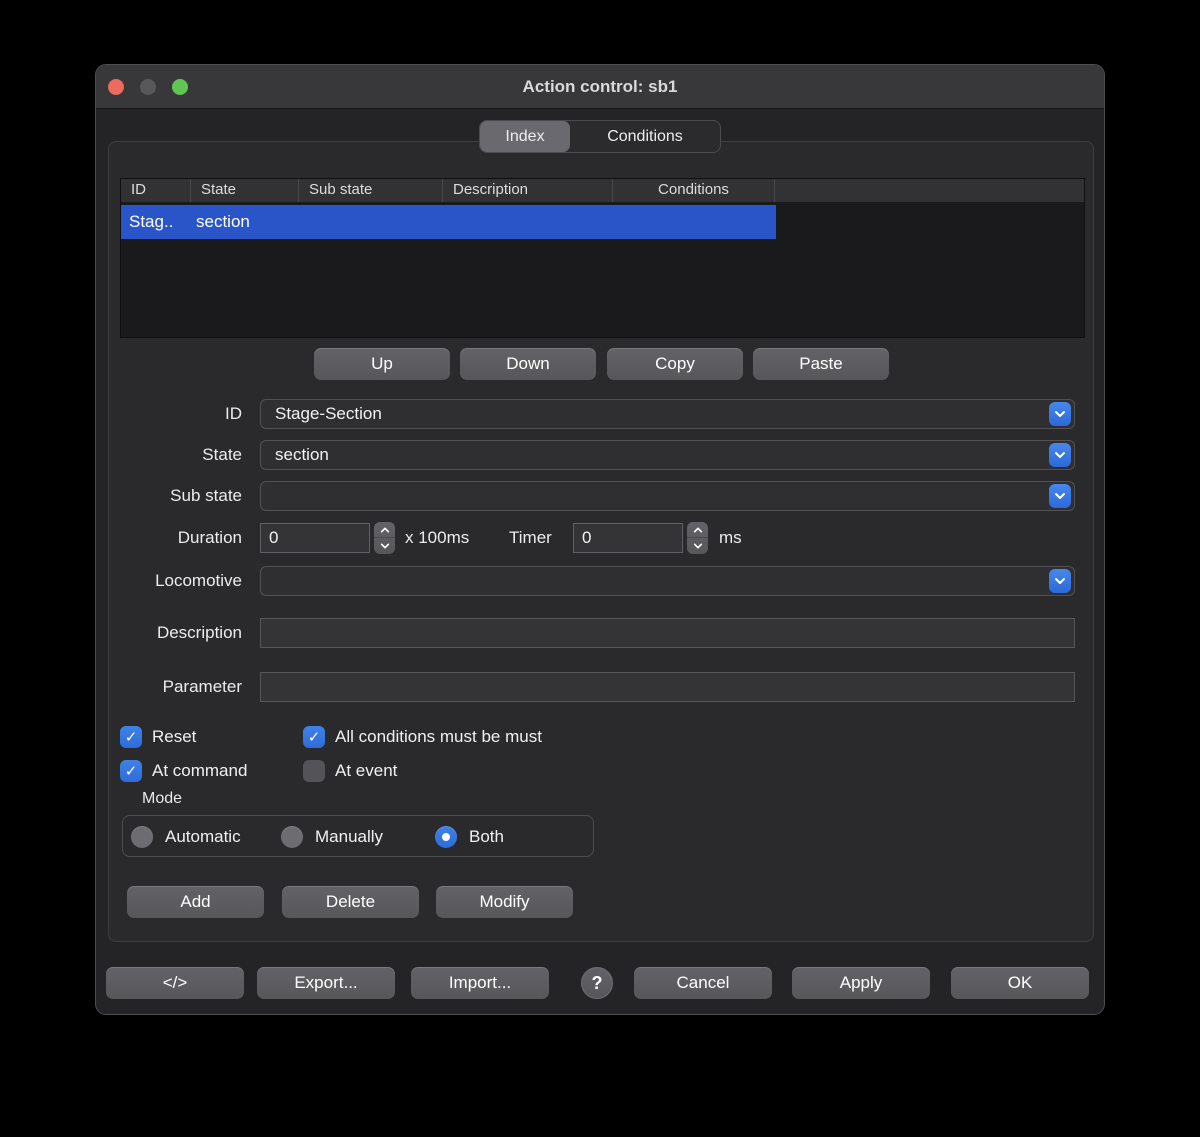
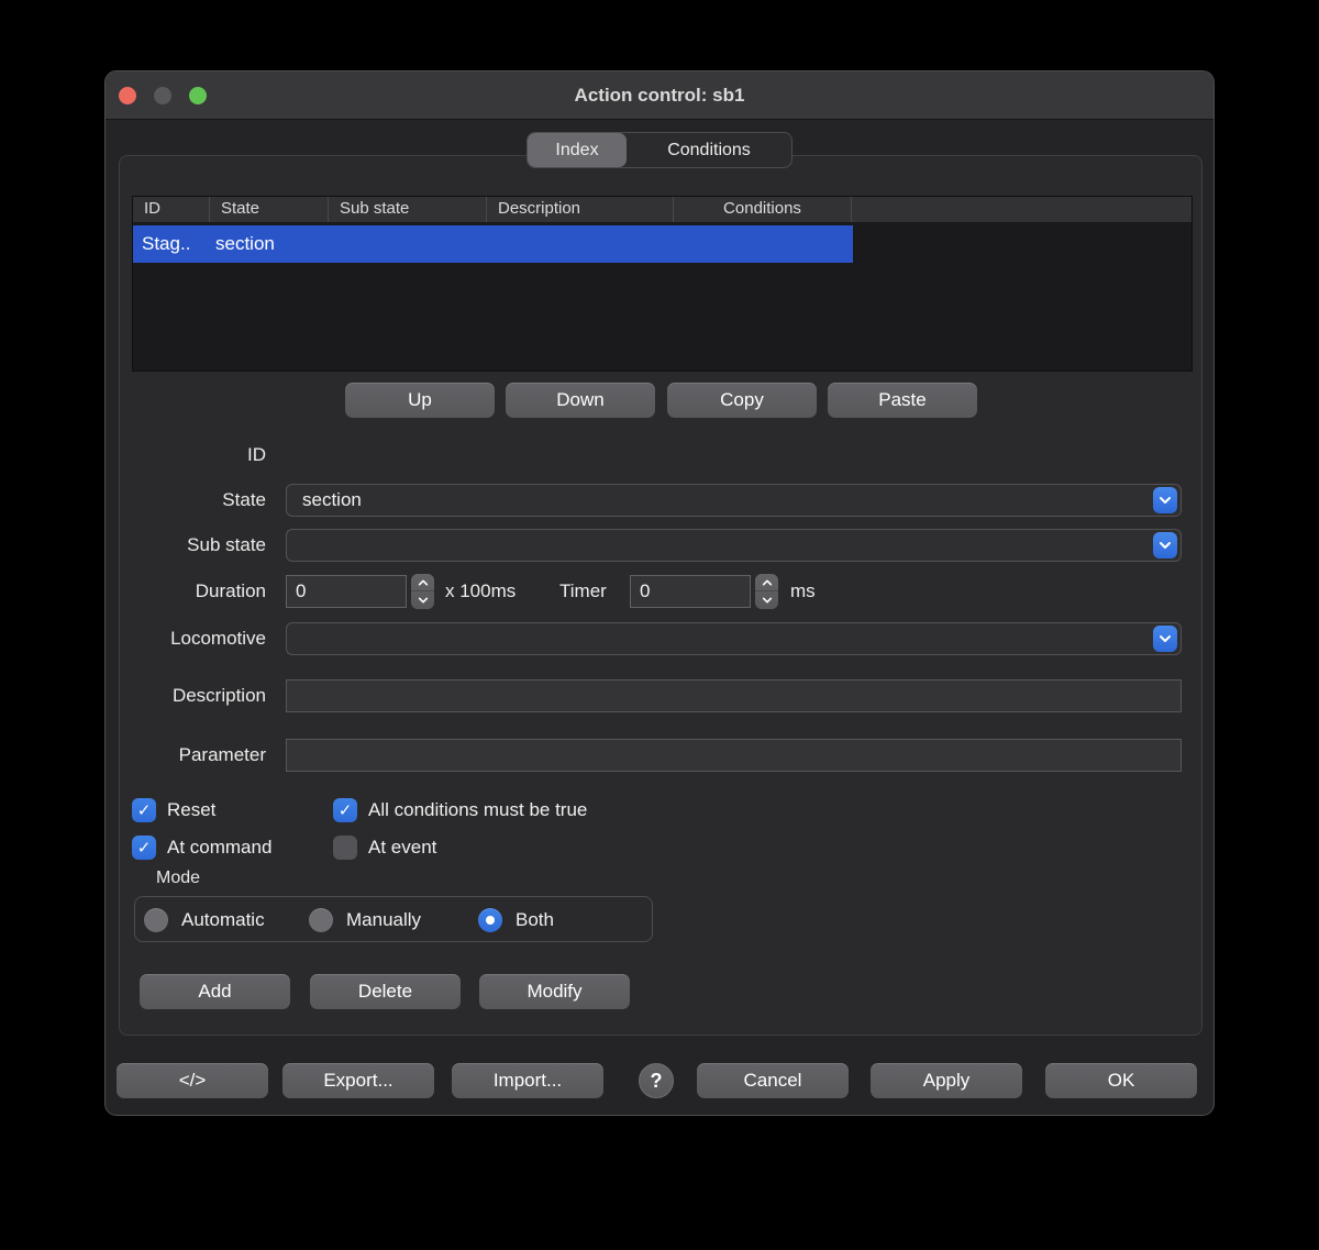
  Action control: sb1
  Index
  Conditions
  ID
  State
  Sub state
  Description
  Conditions
  Stag..
  section
  Up
  Down
  Copy
  Paste
  ID
- Stage-Section
  State
  section
  Sub state
  Duration
  0
  x 100ms
  Timer
  0
  ms
  Locomotive
  Description
  Parameter
  ✓
  Reset
  ✓
- All conditions must be must
+ All conditions must be true
  ✓
  At command
  At event
  Mode
  Automatic
  Manually
  Both
  Add
  Delete
  Modify
  </>
  Export...
  Import...
  ?
  Cancel
  Apply
  OK
